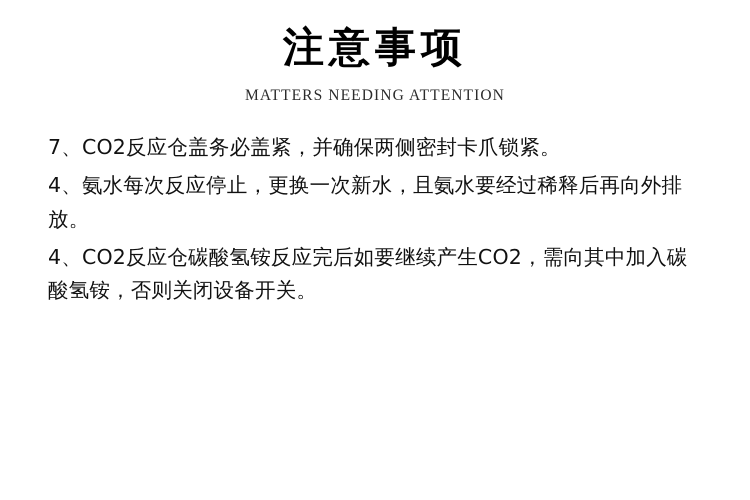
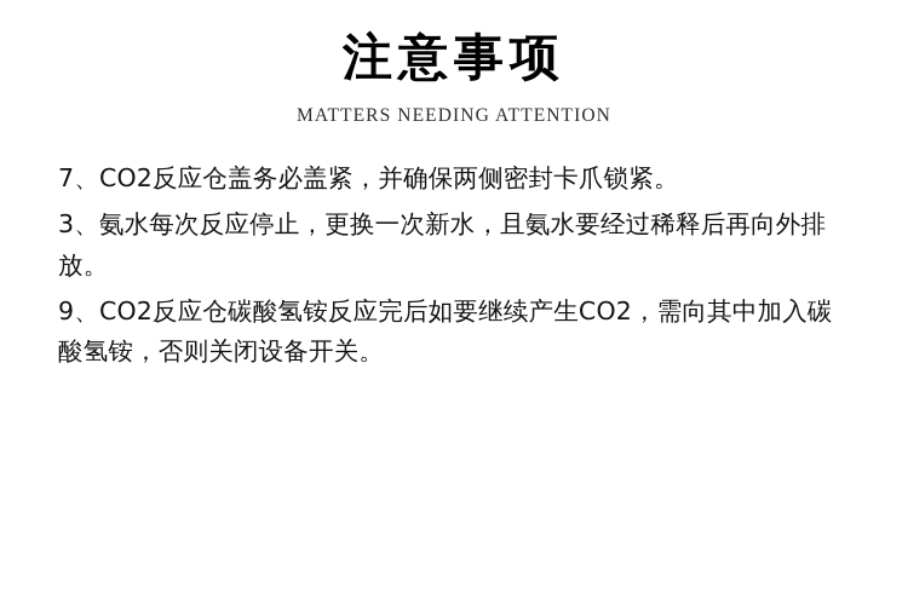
  注意事项
  MATTERS NEEDING ATTENTION
  7、CO2反应仓盖务必盖紧，并确保两侧密封卡爪锁紧。
- 4、氨水每次反应停止，更换一次新水，且氨水要经过稀释后再向外排放。
+ 3、氨水每次反应停止，更换一次新水，且氨水要经过稀释后再向外排放。
- 4、CO2反应仓碳酸氢铵反应完后如要继续产生CO2，需向其中加入碳酸氢铵，否则关闭设备开关。
+ 9、CO2反应仓碳酸氢铵反应完后如要继续产生CO2，需向其中加入碳酸氢铵，否则关闭设备开关。
